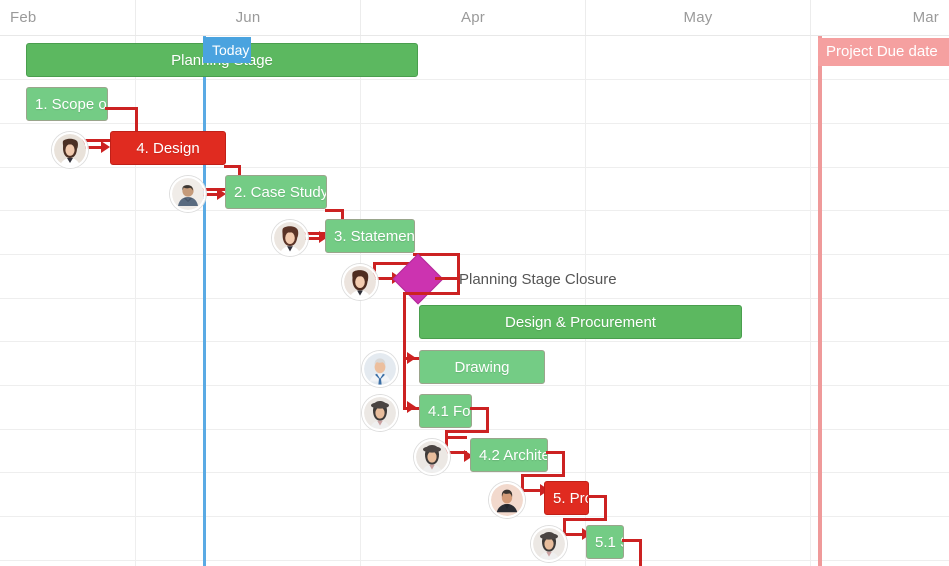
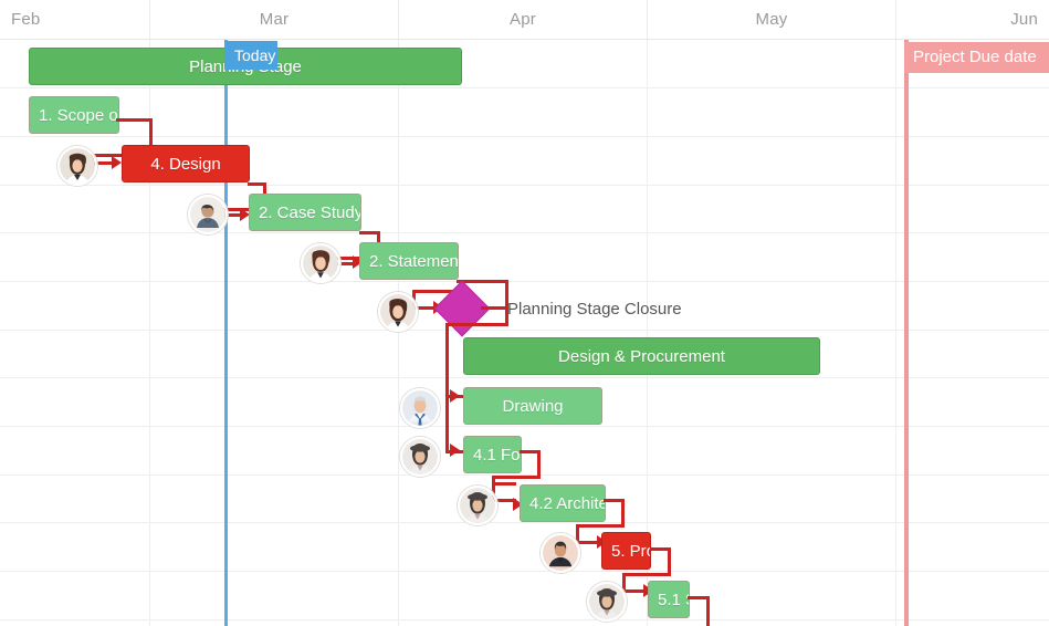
  Feb
- Jun
+ Mar
  Apr
  May
- Mar
+ Jun
  Project Due date
  Today
  1. Scope o
  4. Design
  2. Case Study
- 3. Statemen
+ 2. Statemen
  Planning Stage Closure
  Design & Procurement
  Drawing
  4.1 Fo
  4.2 Archite
  5. Pr
  5.1
